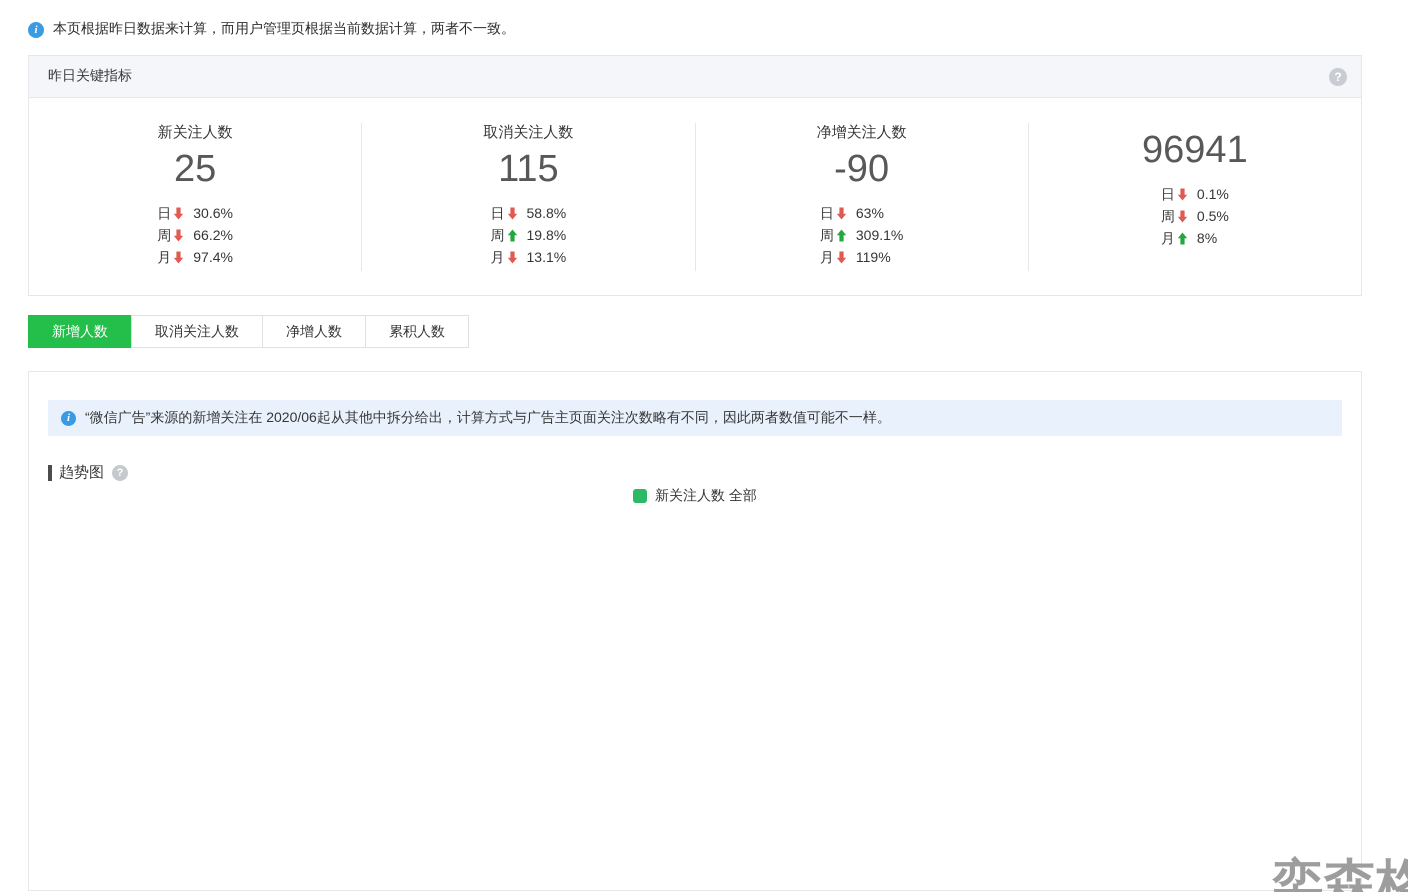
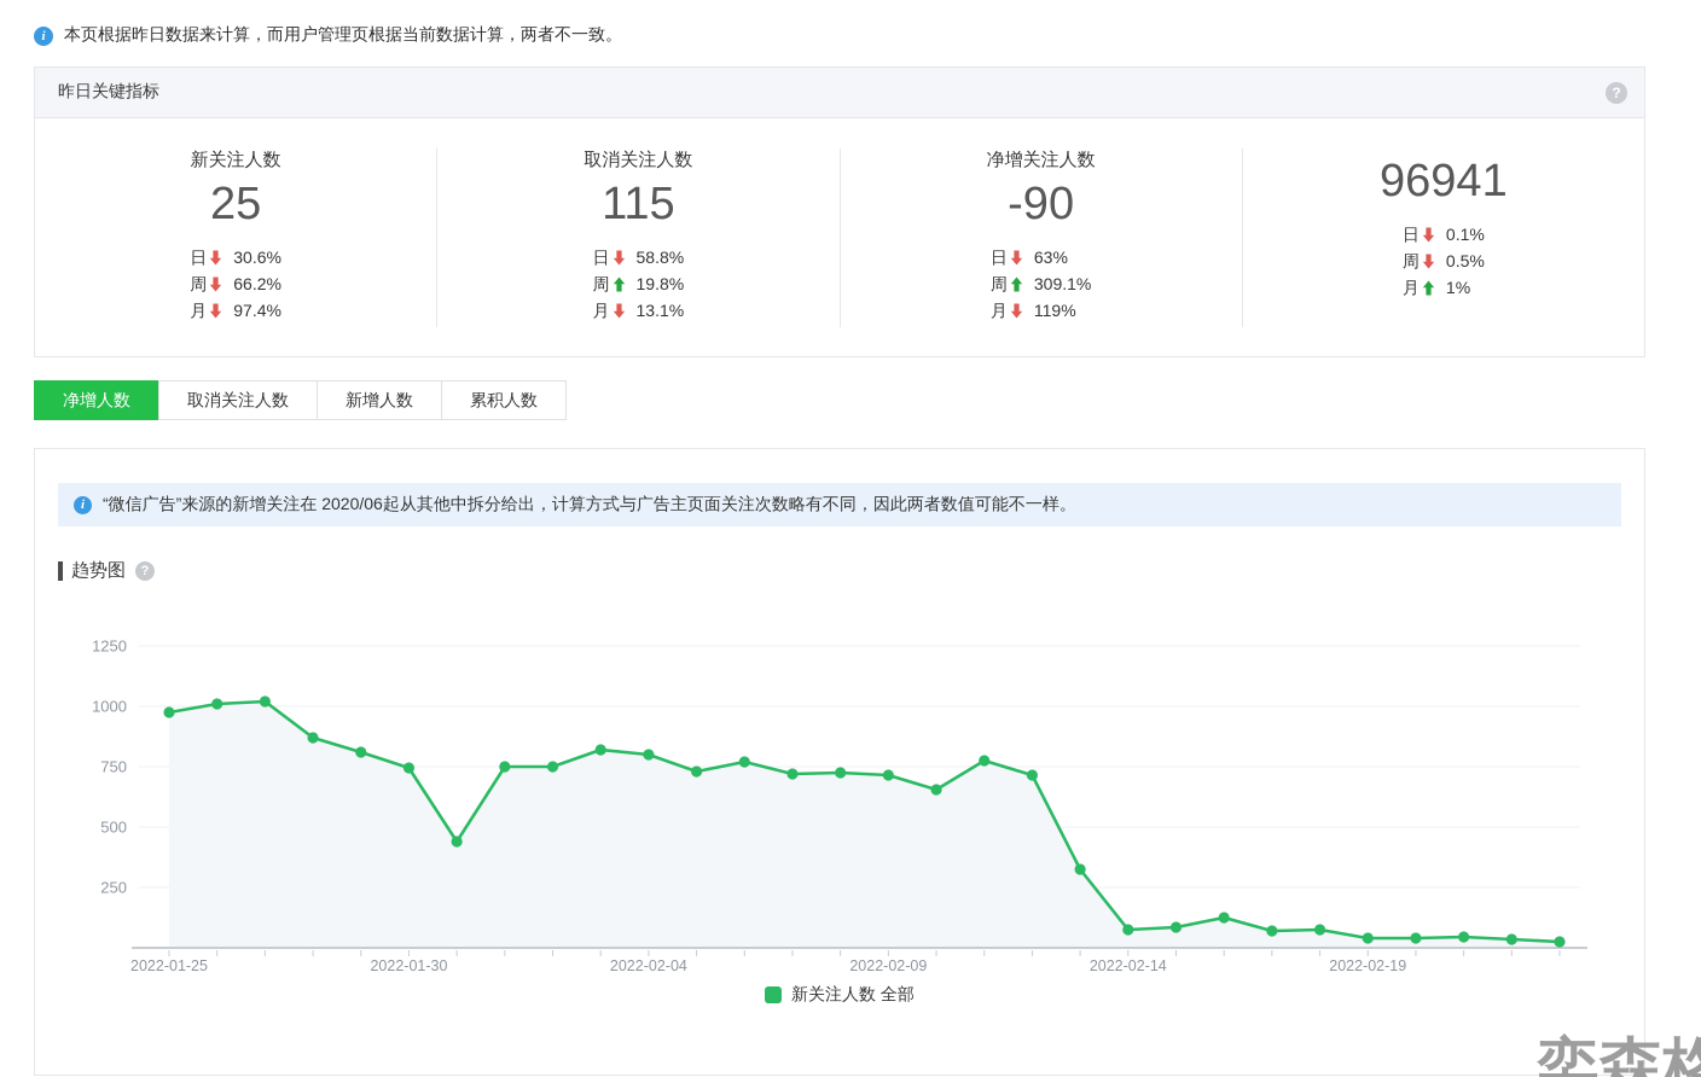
  i
  本页根据昨日数据来计算，而用户管理页根据当前数据计算，两者不一致。
  昨日关键指标
  ?
  新关注人数
  25
  日
  30.6%
  周
  66.2%
  月
  97.4%
  取消关注人数
  115
  日
  58.8%
  周
  19.8%
  月
  13.1%
  净增关注人数
  -90
  日
  63%
  周
  309.1%
  月
  119%
  96941
  日
  0.1%
  周
  0.5%
  月
- 8%
+ 1%
- 新增人数
+ 净增人数
  取消关注人数
- 净增人数
+ 新增人数
  累积人数
  i
  “微信广告”来源的新增关注在 2020/06起从其他中拆分给出，计算方式与广告主页面关注次数略有不同，因此两者数值可能不一样。
  趋势图
  ?
+ 250
+ 500
+ 750
+ 1000
+ 1250
+ 2022-01-25
+ 2022-01-30
+ 2022-02-04
+ 2022-02-09
+ 2022-02-14
+ 2022-02-19
  新关注人数 全部
  奕森格
